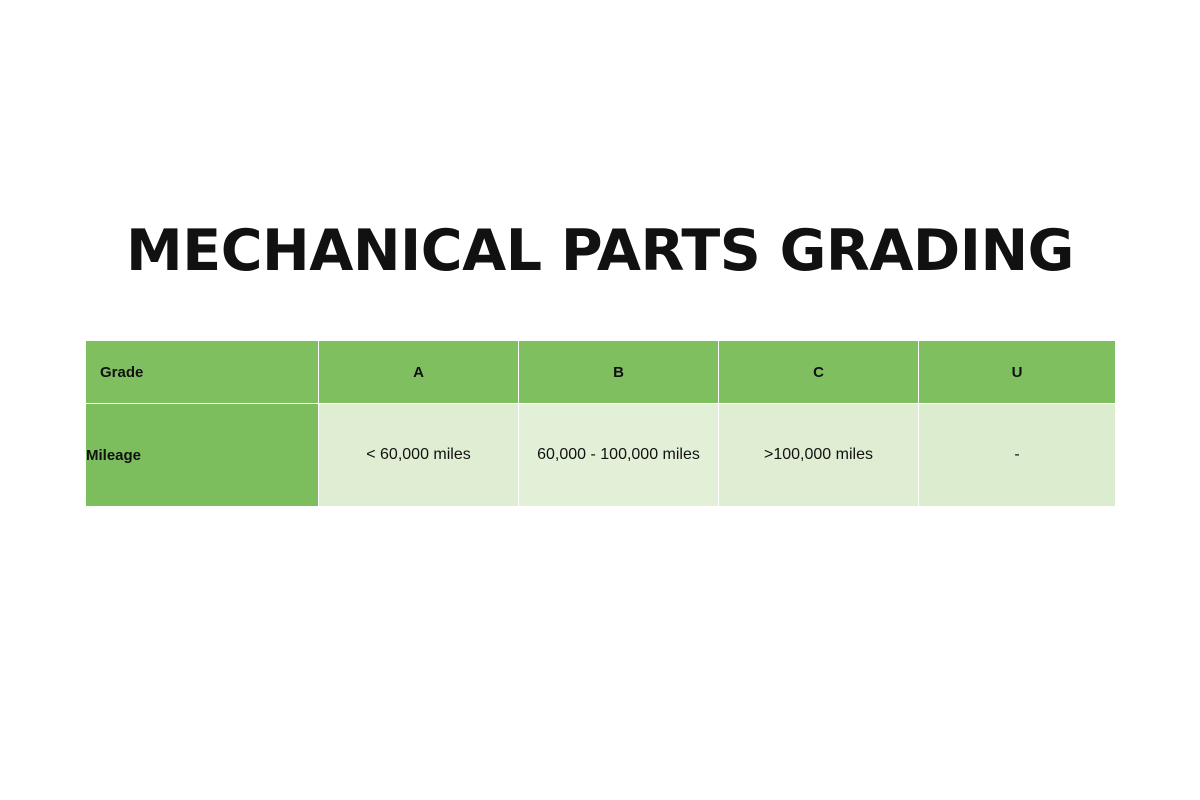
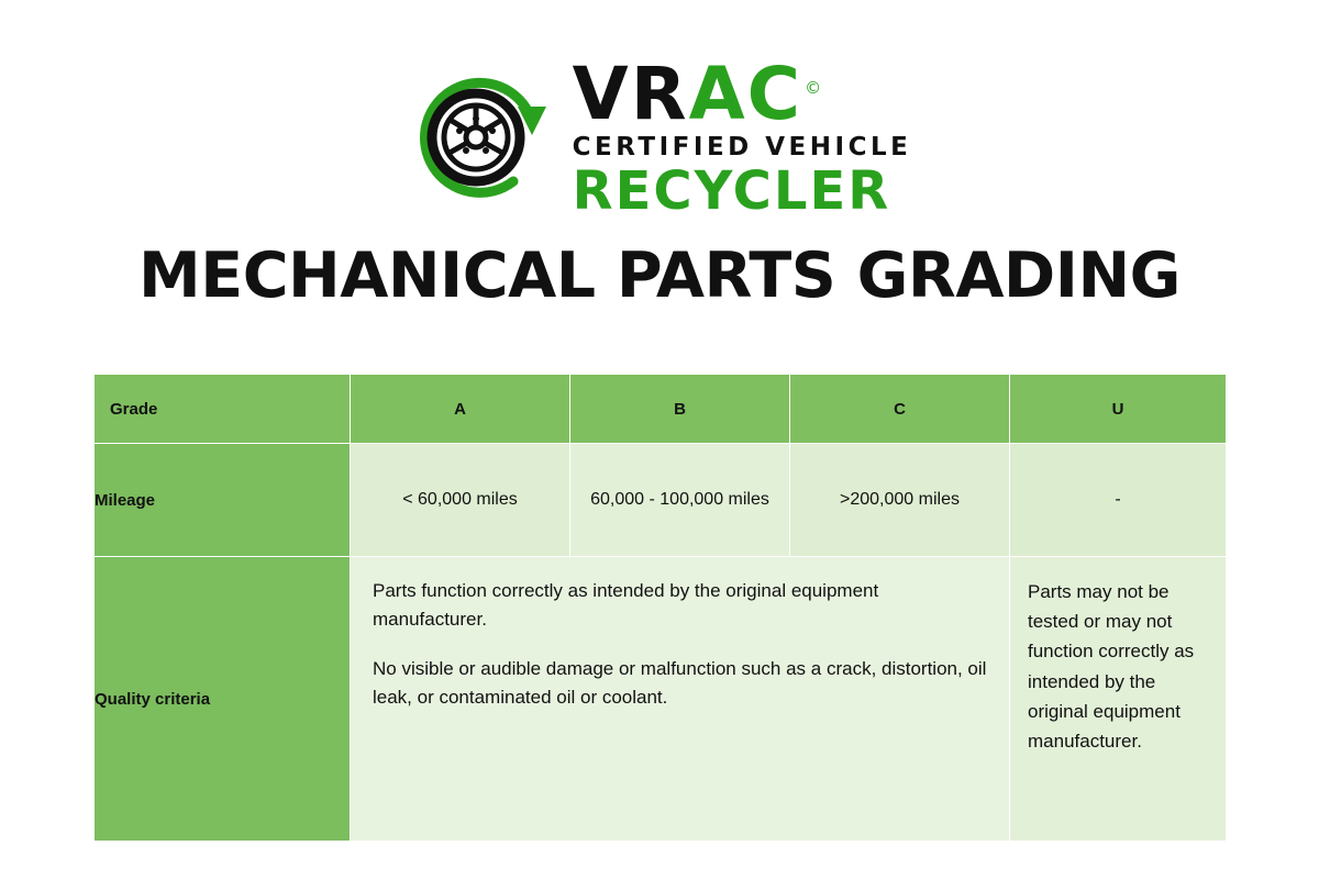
+ VRAC©
+ CERTIFIED VEHICLE
+ RECYCLER
  MECHANICAL PARTS GRADING
  Grade	A	B	C	U
- Mileage	< 60,000 miles	60,000 - 100,000 miles	>100,000 miles	-
+ Mileage	< 60,000 miles	60,000 - 100,000 miles	>200,000 miles	-
+ Quality criteria	Parts function correctly as intended by the original equipment manufacturer. No visible or audible damage or malfunction such as a crack, distortion, oil leak, or contaminated oil or coolant.	Parts may not be tested or may not function correctly as intended by the original equipment manufacturer.
